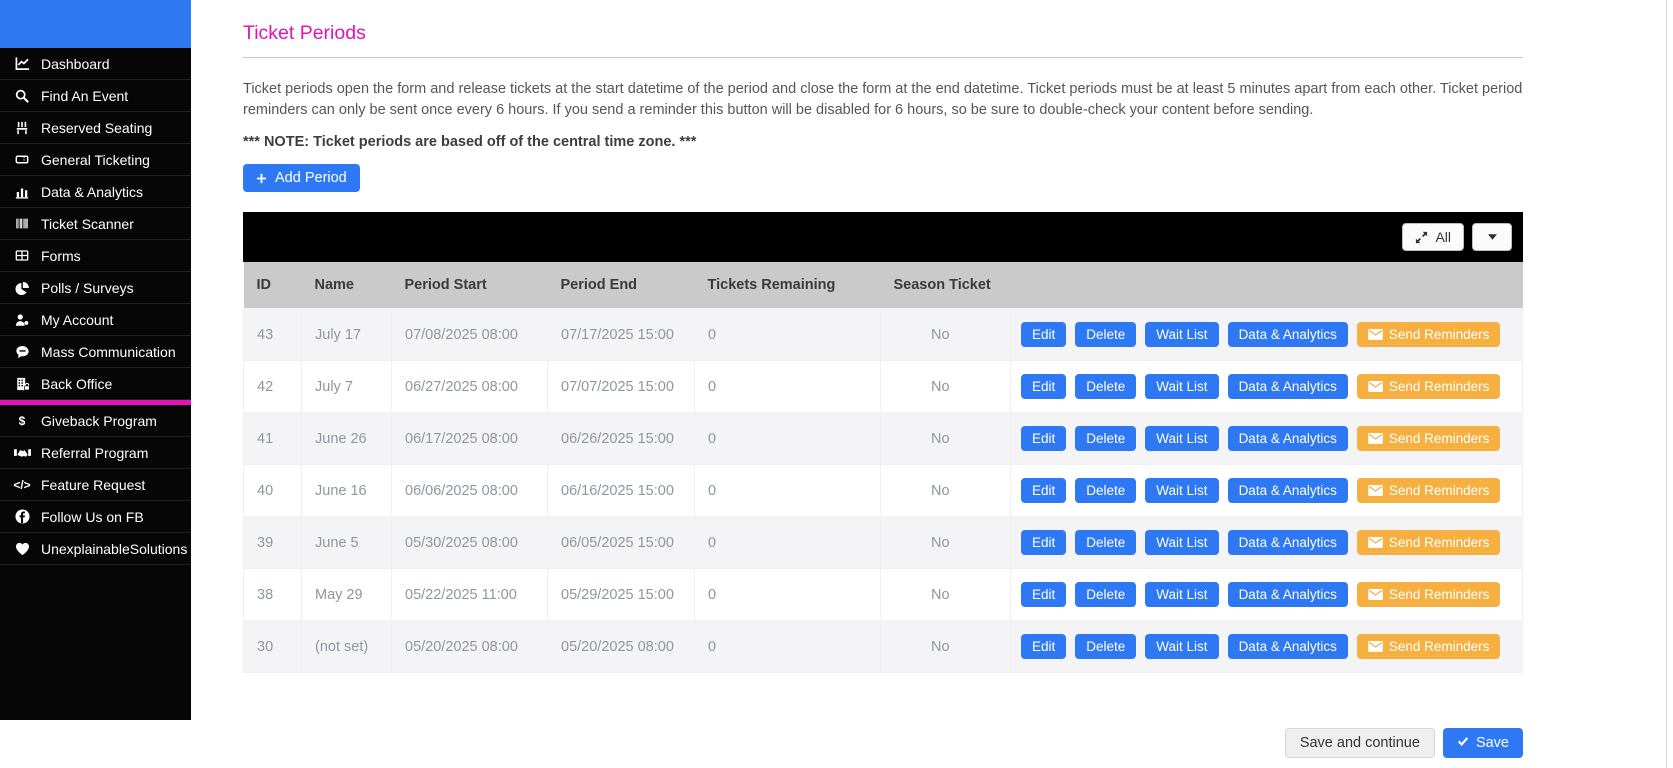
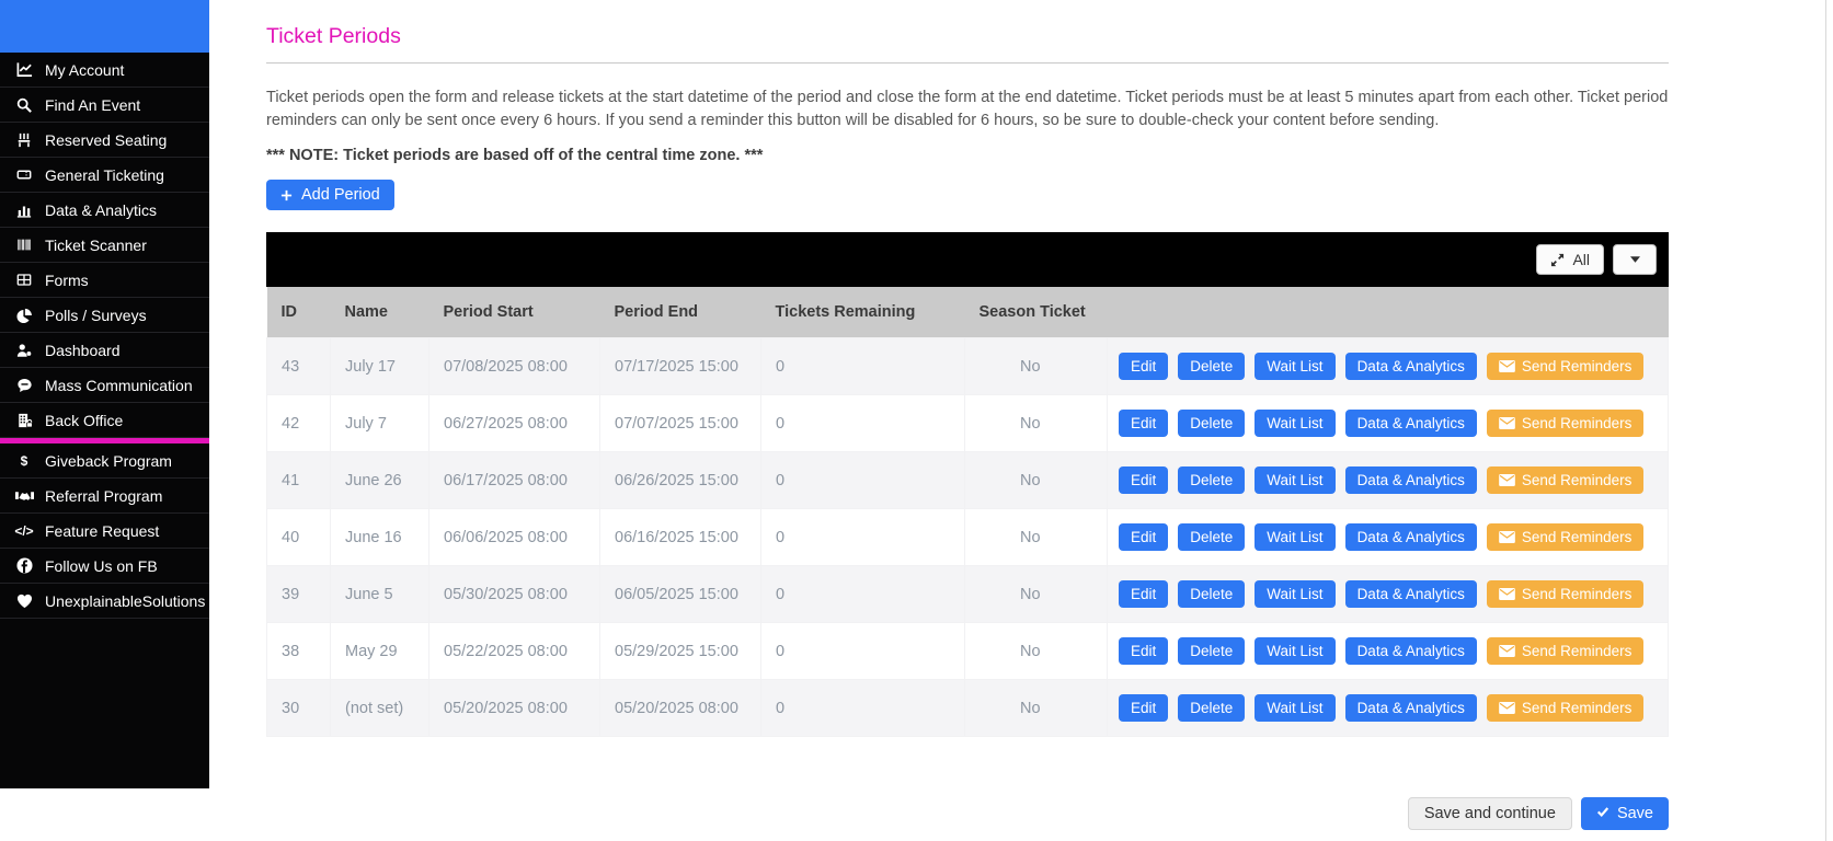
- Dashboard
+ My Account
  Find An Event
  Reserved Seating
  General Ticketing
  Data & Analytics
  Ticket Scanner
  Forms
  Polls / Surveys
- My Account
+ Dashboard
  Mass Communication
  Back Office
  $
  Giveback Program
  Referral Program
  </>
  Feature Request
  Follow Us on FB
  UnexplainableSolutions
  Ticket Periods
  Ticket periods open the form and release tickets at the start datetime of the period and close the form at the end datetime. Ticket periods must be at least 5 minutes apart from each other. Ticket period reminders can only be sent once every 6 hours. If you send a reminder this button will be disabled for 6 hours, so be sure to double-check your content before sending.
  *** NOTE: Ticket periods are based off of the central time zone. ***
  Add Period
  All
  ID	Name	Period Start	Period End	Tickets Remaining	Season Ticket
  43	July 17	07/08/2025 08:00	07/17/2025 15:00	0	No	Edit Delete Wait List Data & Analytics Send Reminders
  42	July 7	06/27/2025 08:00	07/07/2025 15:00	0	No	Edit Delete Wait List Data & Analytics Send Reminders
  41	June 26	06/17/2025 08:00	06/26/2025 15:00	0	No	Edit Delete Wait List Data & Analytics Send Reminders
  40	June 16	06/06/2025 08:00	06/16/2025 15:00	0	No	Edit Delete Wait List Data & Analytics Send Reminders
  39	June 5	05/30/2025 08:00	06/05/2025 15:00	0	No	Edit Delete Wait List Data & Analytics Send Reminders
- 38	May 29	05/22/2025 11:00	05/29/2025 15:00	0	No	Edit Delete Wait List Data & Analytics Send Reminders
+ 38	May 29	05/22/2025 08:00	05/29/2025 15:00	0	No	Edit Delete Wait List Data & Analytics Send Reminders
  30	(not set)	05/20/2025 08:00	05/20/2025 08:00	0	No	Edit Delete Wait List Data & Analytics Send Reminders
  Save and continue
  Save
